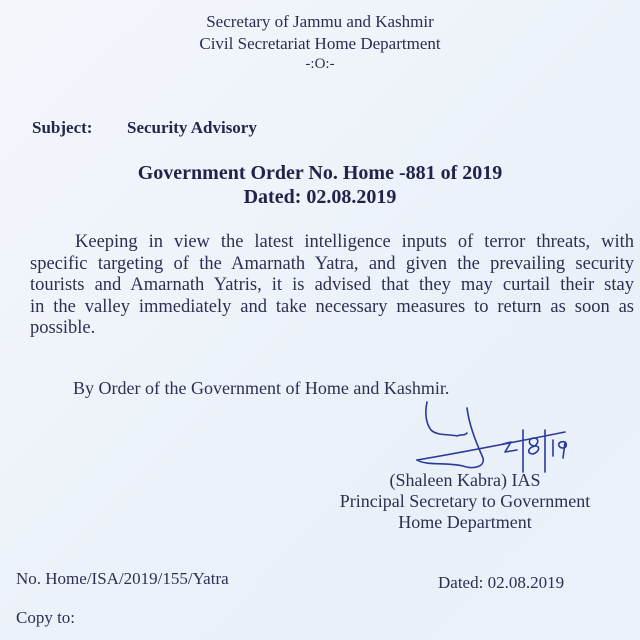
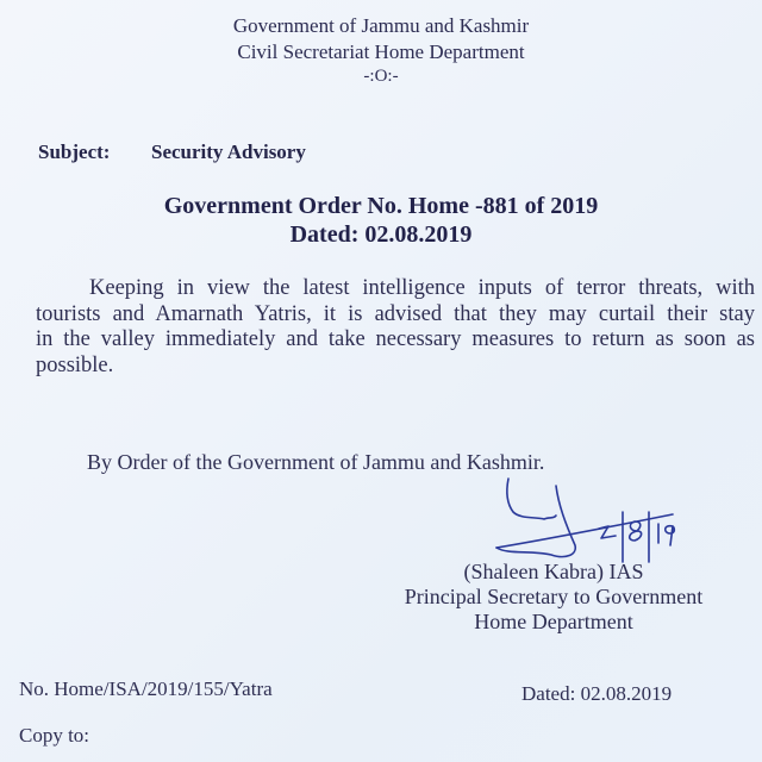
- Secretary of Jammu and Kashmir
+ Government of Jammu and Kashmir
  Civil Secretariat Home Department
  -:O:-
  Subject:
  Security Advisory
  Government Order No. Home -881 of 2019
  Dated: 02.08.2019
  Keeping in view the latest intelligence inputs of terror threats, with
- specific targeting of the Amarnath Yatra, and given the prevailing security
  tourists and Amarnath Yatris, it is advised that they may curtail their stay
  in the valley immediately and take necessary measures to return as soon as
  possible.
- By Order of the Government of Home and Kashmir.
+ By Order of the Government of Jammu and Kashmir.
  (Shaleen Kabra) IAS
  Principal Secretary to Government
  Home Department
  No. Home/ISA/2019/155/Yatra
  Dated: 02.08.2019
  Copy to:
